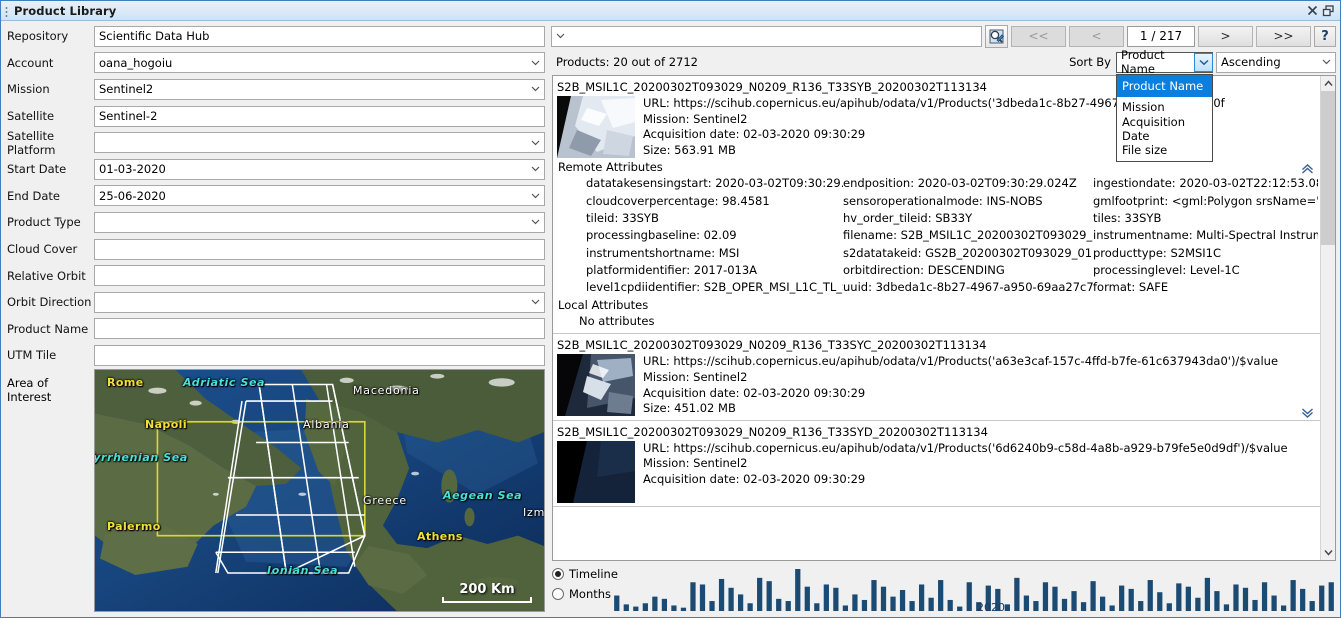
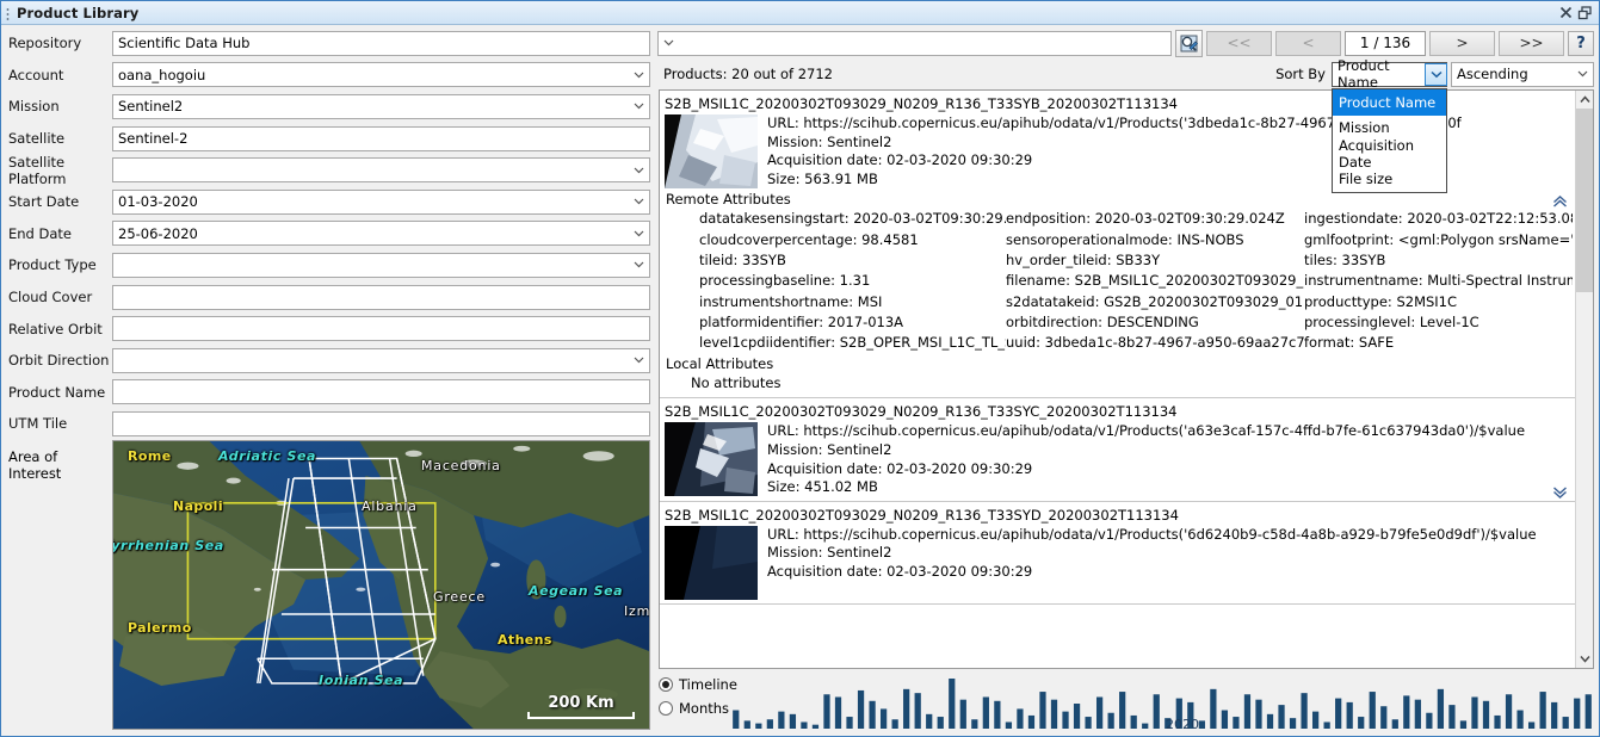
  Product Library
  Repository
  Scientific Data Hub
  Account
  oana_hogoiu
  Mission
  Sentinel2
  Satellite
  Sentinel-2
  Satellite Platform
  Start Date
  01-03-2020
  End Date
  25-06-2020
  Product Type
  Cloud Cover
  Relative Orbit
  Orbit Direction
  Product Name
  UTM Tile
  Area of Interest
  Rome
  Adriatic Sea
  Macedonia
  Napoli
  Albania
  yrrhenian Sea
  Greece
  Aegean Sea
  Palermo
  Athens
  Ionian Sea
  200 Km
  <<
  <
- 1 / 217
+ 1 / 136
  >
  >>
  ?
  Products: 20 out of 2712
  Sort By
  Product Name
  Ascending
  Product Name
  Mission
  Acquisition Date
  File size
  S2B_MSIL1C_20200302T093029_N0209_R136_T33SYB_20200302T113134
  URL: https://scihub.copernicus.eu/apihub/odata/v1/Products('3dbeda1c-8b27-4960f
  Mission: Sentinel2
  Acquisition date: 02-03-2020 09:30:29
  Size: 563.91 MB
  Remote Attributes
  datatakesensingstart: 2020-03-02T09:30:29.
  endposition: 2020-03-02T09:30:29.024Z
  ingestiondate: 2020-03-02T22:12:53.0
  cloudcoverpercentage: 98.4581
  sensoroperationalmode: INS-NOBS
  gmlfootprint: <gml:Polygon srsName=
  tileid: 33SYB
  hv_order_tileid: SB33Y
  tiles: 33SYB
- processingbaseline: 02.09
+ processingbaseline: 1.31
  filename: S2B_MSIL1C_20200302T093029_
  instrumentname: Multi-Spectral Instru
  instrumentshortname: MSI
  s2datatakeid: GS2B_20200302T093029_01
  producttype: S2MSI1C
  platformidentifier: 2017-013A
  orbitdirection: DESCENDING
  processinglevel: Level-1C
  level1cpdiidentifier: S2B_OPER_MSI_L1C_TL_
  uuid: 3dbeda1c-8b27-4967-a950-69aa27c7
  format: SAFE
  Local Attributes
  No attributes
  S2B_MSIL1C_20200302T093029_N0209_R136_T33SYC_20200302T113134
  URL: https://scihub.copernicus.eu/apihub/odata/v1/Products('a63e3caf-157c-4ffd-b7fe-61c637943da0')/$value
  Mission: Sentinel2
  Acquisition date: 02-03-2020 09:30:29
  Size: 451.02 MB
  S2B_MSIL1C_20200302T093029_N0209_R136_T33SYD_20200302T113134
  URL: https://scihub.copernicus.eu/apihub/odata/v1/Products('6d6240b9-c58d-4a8b-a929-b79fe5e0d9df')/$value
  Mission: Sentinel2
  Acquisition date: 02-03-2020 09:30:29
  Timeline
  Months
  2020
